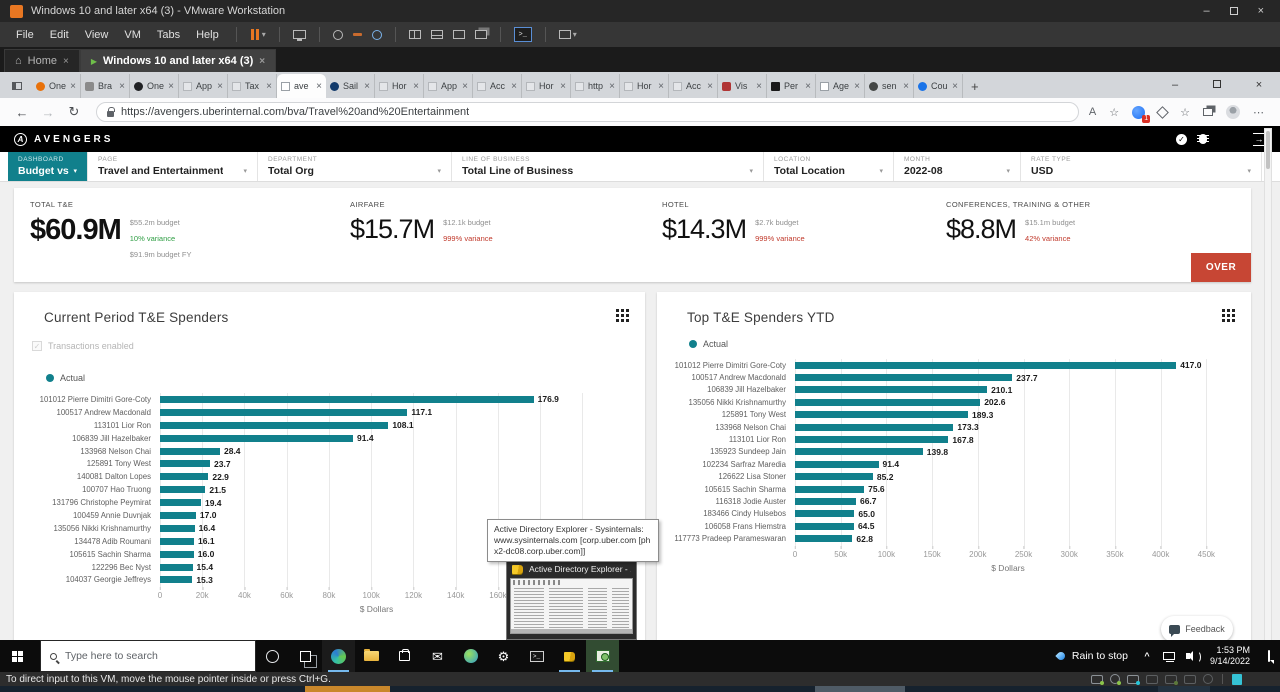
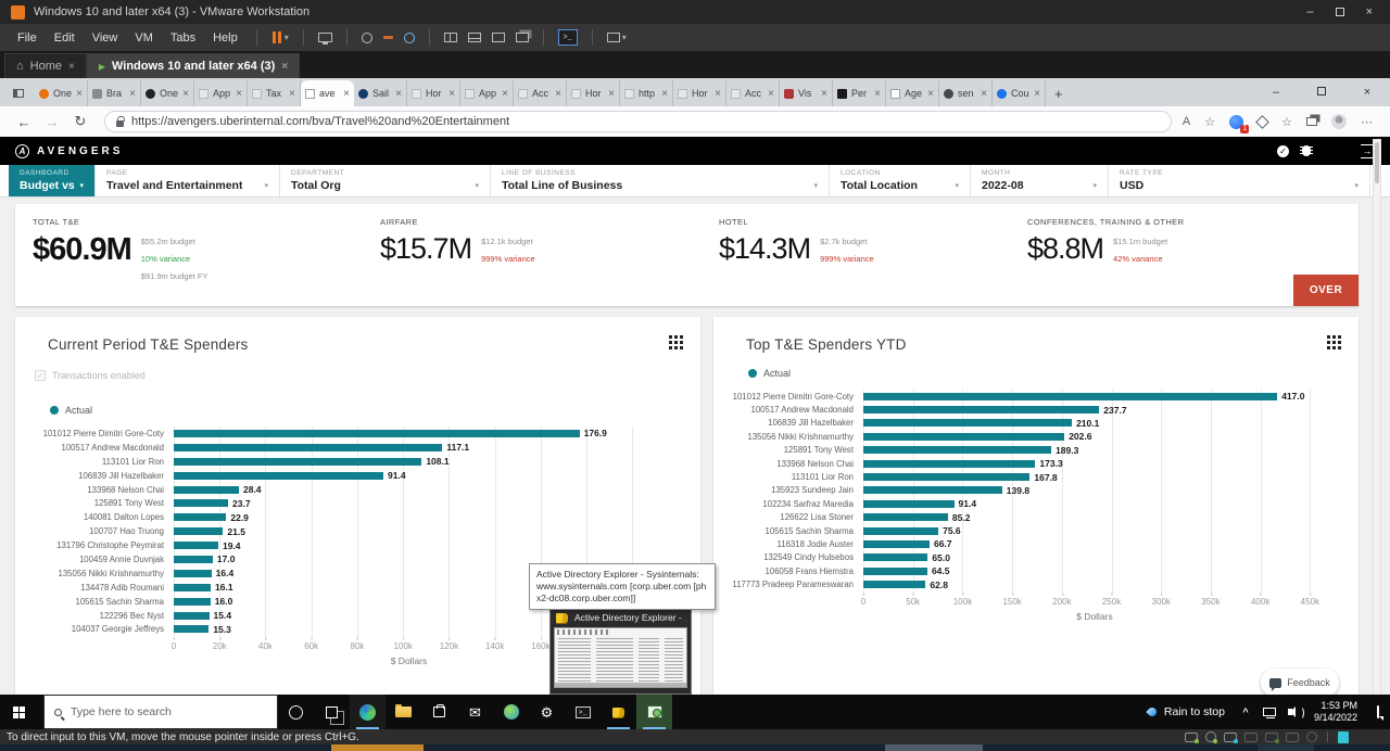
  Windows 10 and later x64 (3) - VMware Workstation
  –
  ×
  File
  Edit
  View
  VM
  Tabs
  Help
  ▾
  >_
  ▾
  ⌂
  Home
  ×
  ▶
  Windows 10 and later x64 (3)
  ×
  One
  ×
  Bra
  ×
  One
  ×
  App
  ×
  Tax
  ×
  ave
  ×
  Sail
  ×
  Hor
  ×
  App
  ×
  Acc
  ×
  Hor
  ×
  http
  ×
  Hor
  ×
  Acc
  ×
  Vis
  ×
  Per
  ×
  Age
  ×
  sen
  ×
  Cou
  ×
  +
  –
  ×
  ←
  →
  ↻
  https://avengers.uberinternal.com/bva/Travel%20and%20Entertainment
  A
  ☆
  ☆
  ⋯
  A
  AVENGERS
  ✓
  →
  Travel and Entertainment
  Total Org
  Total Line of Business
  Total Location
  2022-08
  USD
  TOTAL T&E
  $60.9M
  $55.2m budget
  10% variance
  $91.9m budget FY
  AIRFARE
  $15.7M
  $12.1k budget
  999% variance
  HOTEL
  $14.3M
  $2.7k budget
  999% variance
  CONFERENCES, TRAINING & OTHER
  $8.8M
  $15.1m budget
  42% variance
  OVER
  Current Period T&E Spenders
  ✓
  Transactions enabled
  Actual
  101012 Pierre Dimitri Gore-Coty
  176.9
  100517 Andrew Macdonald
  117.1
  113101 Lior Ron
  108.1
  106839 Jill Hazelbaker
  91.4
  133968 Nelson Chai
  28.4
  125891 Tony West
  23.7
  140081 Dalton Lopes
  22.9
  100707 Hao Truong
  21.5
  131796 Christophe Peymirat
  19.4
  100459 Annie Duvnjak
  17.0
  135056 Nikki Krishnamurthy
  16.4
  134478 Adib Roumani
  16.1
  105615 Sachin Sharma
  16.0
  122296 Bec Nyst
  15.4
  104037 Georgie Jeffreys
  15.3
  0
  20k
  40k
  60k
  80k
  100k
  120k
  140k
  160k
  $ Dollars
  Top T&E Spenders YTD
  Actual
  101012 Pierre Dimitri Gore-Coty
  417.0
  100517 Andrew Macdonald
  237.7
  106839 Jill Hazelbaker
  210.1
  135056 Nikki Krishnamurthy
  202.6
  125891 Tony West
  189.3
  133968 Nelson Chai
  173.3
  113101 Lior Ron
  167.8
  135923 Sundeep Jain
  139.8
  102234 Sarfraz Maredia
  91.4
  126622 Lisa Stoner
  85.2
  105615 Sachin Sharma
  75.6
  116318 Jodie Auster
  66.7
- 183466 Cindy Hulsebos
+ 132549 Cindy Hulsebos
  65.0
  106058 Frans Hiemstra
  64.5
  117773 Pradeep Parameswaran
  62.8
  0
  50k
  100k
  150k
  200k
  250k
  300k
  350k
  400k
  450k
  $ Dollars
  Active Directory Explorer - Sysinternals: www.sysinternals.com [corp.uber.com [phx2-dc08.corp.uber.com]]
  Active Directory Explorer -
  Feedback
  Type here to search
  ✉
  ⚙
  Rain to stop
  ^
  1:53 PM
  9/14/2022
  To direct input to this VM, move the mouse pointer inside or press Ctrl+G.
